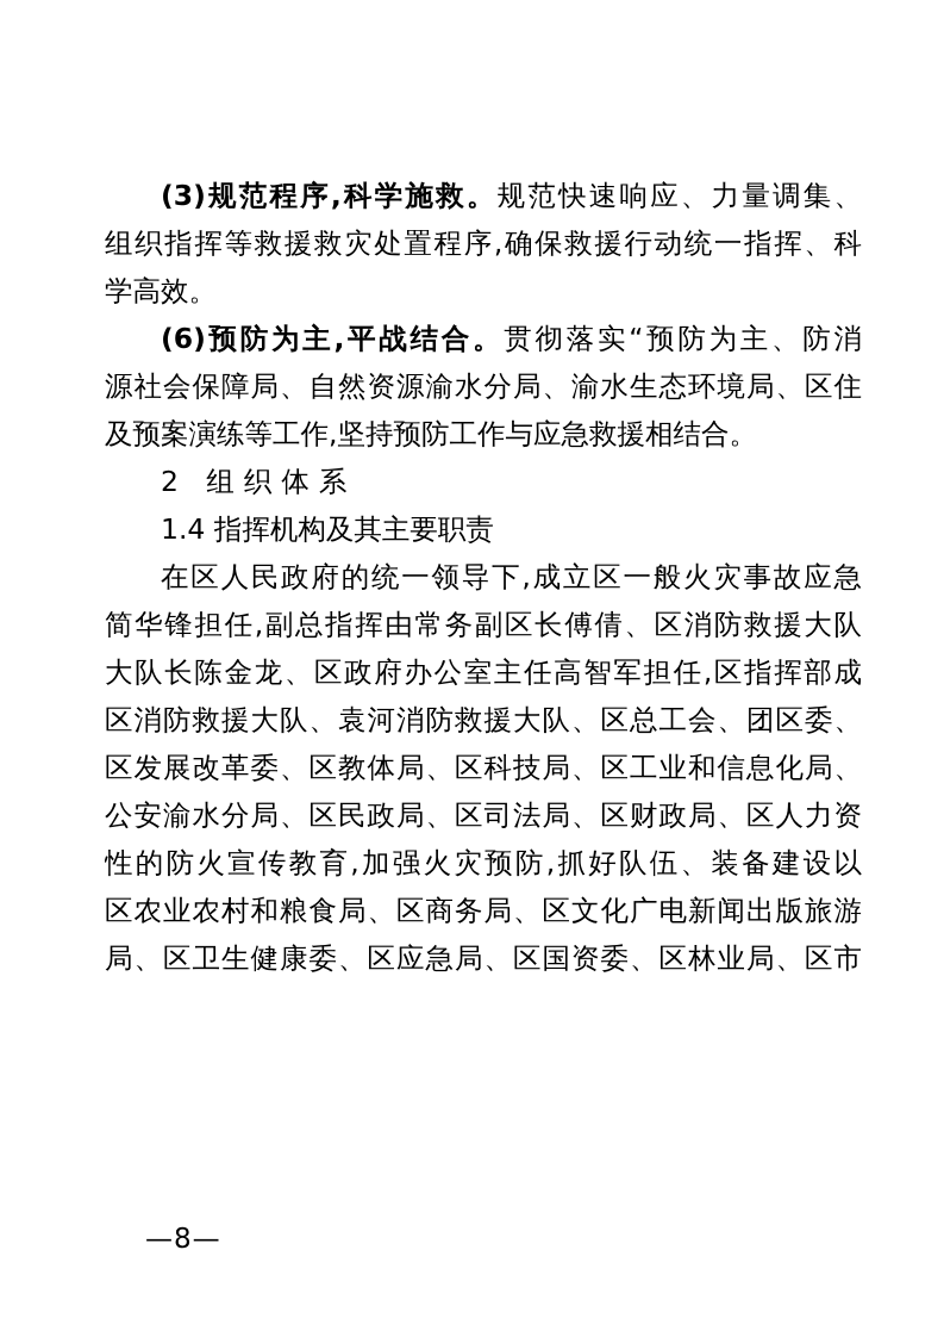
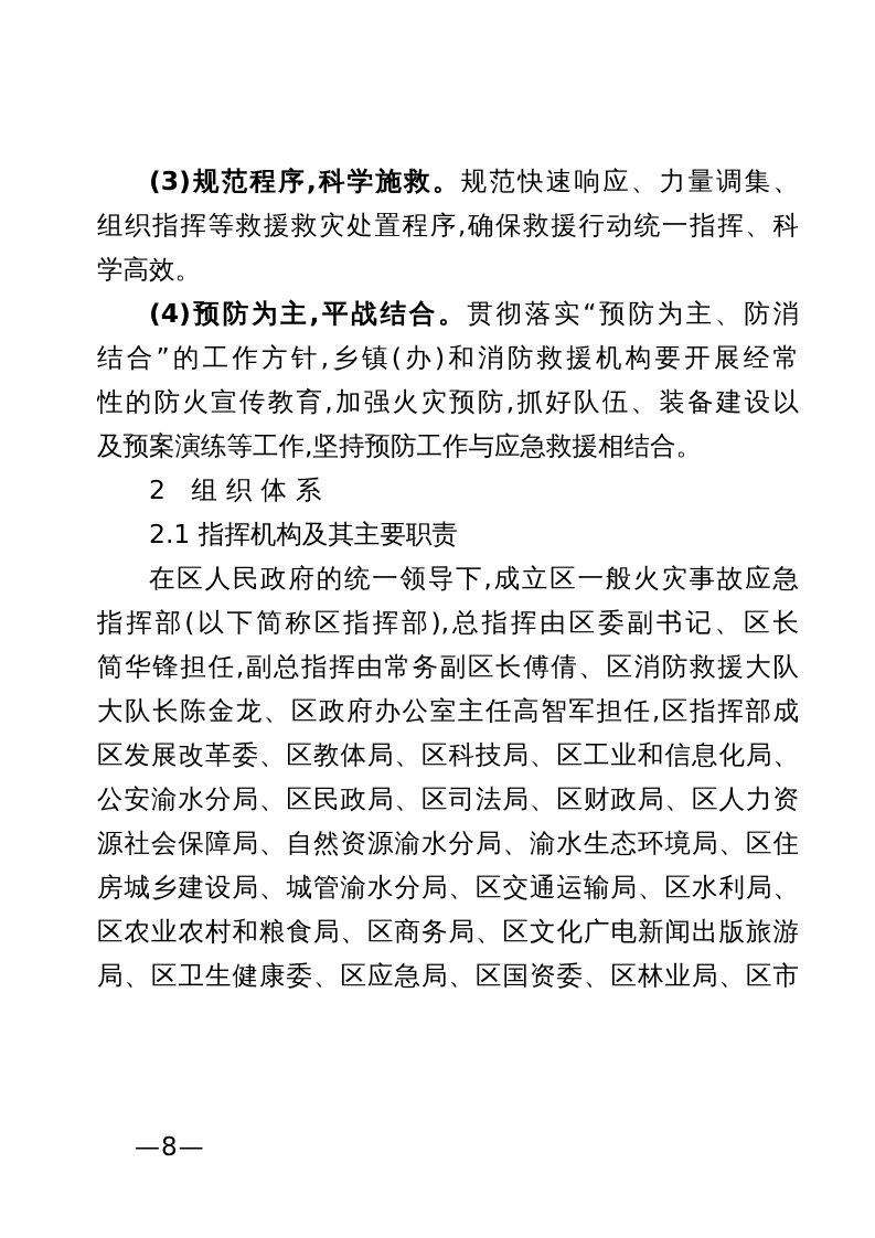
  (3)规范程序,科学施救。规范快速响应、力量调集、
  组织指挥等救援救灾处置程序,确保救援行动统一指挥、科
  学高效。
- (6)预防为主,平战结合。贯彻落实“预防为主、防消
+ (4)预防为主,平战结合。贯彻落实“预防为主、防消
+ 结合”的工作方针,乡镇(办)和消防救援机构要开展经常
- 源社会保障局、自然资源渝水分局、渝水生态环境局、区住
+ 性的防火宣传教育,加强火灾预防,抓好队伍、装备建设以
  及预案演练等工作,坚持预防工作与应急救援相结合。
  2 组织体系
- 1.4 指挥机构及其主要职责
+ 2.1 指挥机构及其主要职责
  在区人民政府的统一领导下,成立区一般火灾事故应急
+ 指挥部(以下简称区指挥部),总指挥由区委副书记、区长
  简华锋担任,副总指挥由常务副区长傅倩、区消防救援大队
  大队长陈金龙、区政府办公室主任高智军担任,区指挥部成
- 区消防救援大队、袁河消防救援大队、区总工会、团区委、
  区发展改革委、区教体局、区科技局、区工业和信息化局、
  公安渝水分局、区民政局、区司法局、区财政局、区人力资
- 性的防火宣传教育,加强火灾预防,抓好队伍、装备建设以
+ 源社会保障局、自然资源渝水分局、渝水生态环境局、区住
+ 房城乡建设局、城管渝水分局、区交通运输局、区水利局、
  区农业农村和粮食局、区商务局、区文化广电新闻出版旅游
  局、区卫生健康委、区应急局、区国资委、区林业局、区市
  —8—
